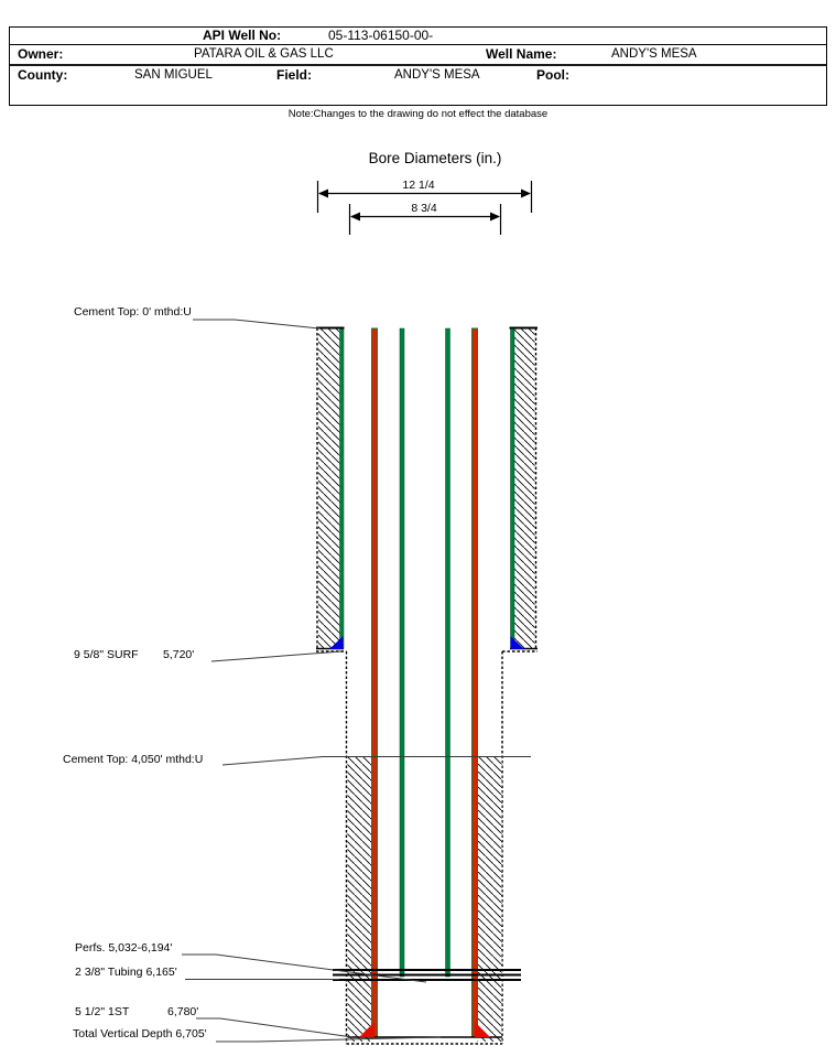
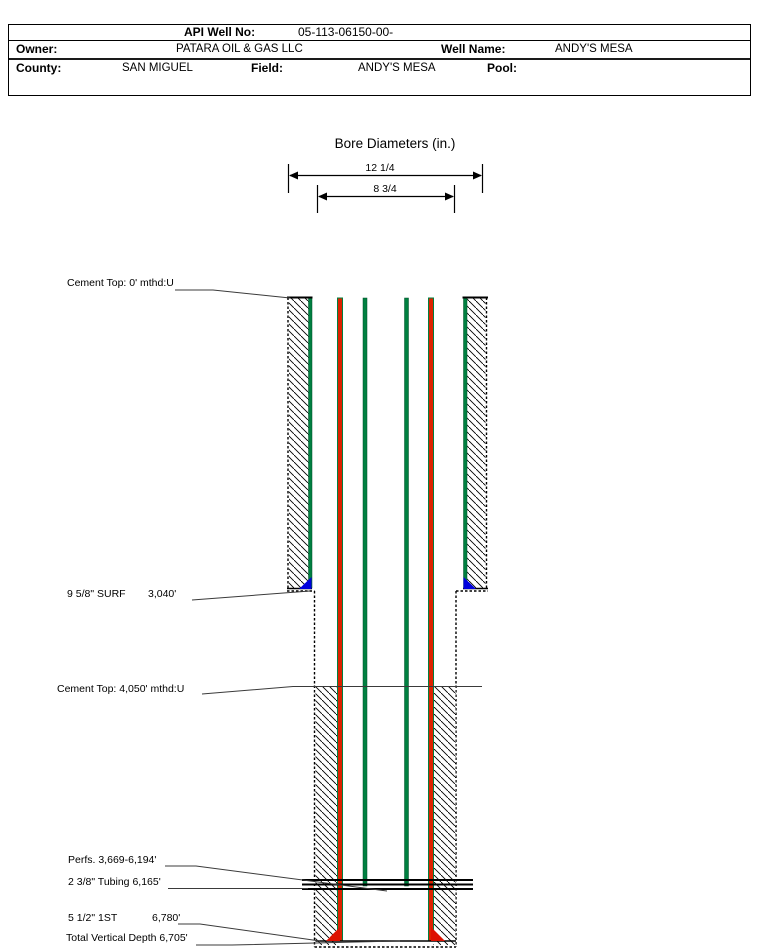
  API Well No:
  05-113-06150-00-
  Owner:
  PATARA OIL & GAS LLC
  Well Name:
  ANDY'S MESA
  County:
  SAN MIGUEL
  Field:
  ANDY'S MESA
  Pool:
- Note:Changes to the drawing do not effect the database
  Bore Diameters (in.)
  12 1/4
  8 3/4
  Cement Top: 0' mthd:U
  9 5/8" SURF
- 5,720'
+ 3,040'
  Cement Top: 4,050' mthd:U
- Perfs. 5,032-6,194'
+ Perfs. 3,669-6,194'
  2 3/8" Tubing 6,165'
  5 1/2" 1ST
  6,780'
  Total Vertical Depth 6,705'
